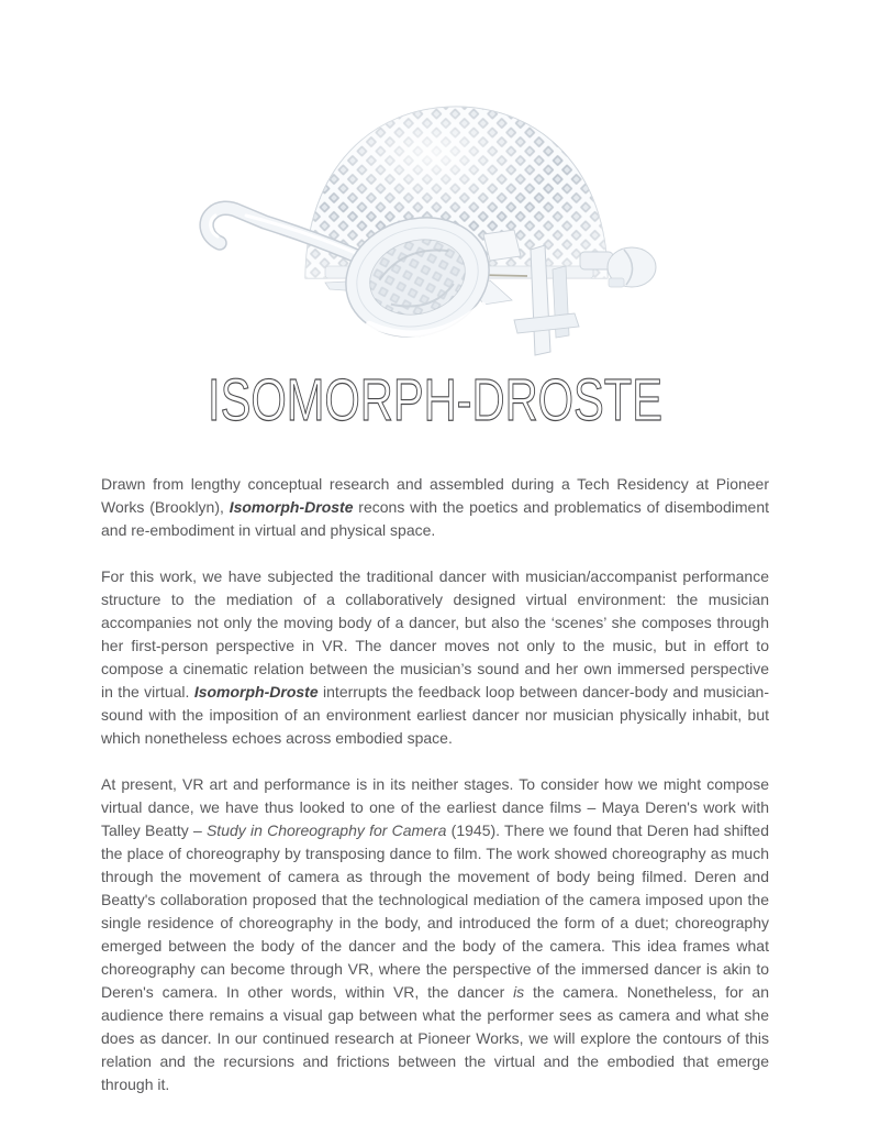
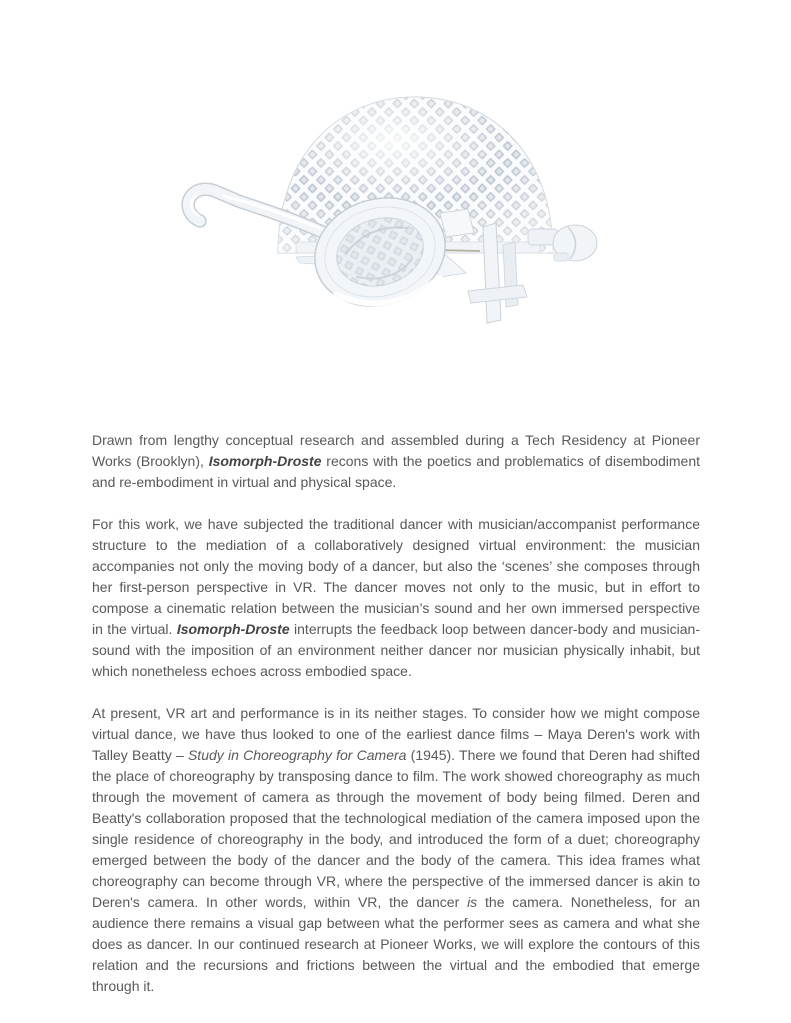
- ISOMORPH-DROSTE
  Drawn from lengthy conceptual research and assembled during a Tech Residency at Pioneer Works (Brooklyn), Isomorph-Droste recons with the poetics and problematics of disembodiment and re-embodiment in virtual and physical space.
- For this work, we have subjected the traditional dancer with musician/accompanist performance structure to the mediation of a collaboratively designed virtual environment: the musician accompanies not only the moving body of a dancer, but also the ‘scenes’ she composes through her first-person perspective in VR. The dancer moves not only to the music, but in effort to compose a cinematic relation between the musician’s sound and her own immersed perspective in the virtual. Isomorph-Droste interrupts the feedback loop between dancer-body and musician-sound with the imposition of an environment earliest dancer nor musician physically inhabit, but which nonetheless echoes across embodied space.
+ For this work, we have subjected the traditional dancer with musician/accompanist performance structure to the mediation of a collaboratively designed virtual environment: the musician accompanies not only the moving body of a dancer, but also the ‘scenes’ she composes through her first-person perspective in VR. The dancer moves not only to the music, but in effort to compose a cinematic relation between the musician’s sound and her own immersed perspective in the virtual. Isomorph-Droste interrupts the feedback loop between dancer-body and musician-sound with the imposition of an environment neither dancer nor musician physically inhabit, but which nonetheless echoes across embodied space.
  At present, VR art and performance is in its neither stages. To consider how we might compose virtual dance, we have thus looked to one of the earliest dance films – Maya Deren's work with Talley Beatty – Study in Choreography for Camera (1945). There we found that Deren had shifted the place of choreography by transposing dance to film. The work showed choreography as much through the movement of camera as through the movement of body being filmed. Deren and Beatty's collaboration proposed that the technological mediation of the camera imposed upon the single residence of choreography in the body, and introduced the form of a duet; choreography emerged between the body of the dancer and the body of the camera. This idea frames what choreography can become through VR, where the perspective of the immersed dancer is akin to Deren's camera. In other words, within VR, the dancer is the camera. Nonetheless, for an audience there remains a visual gap between what the performer sees as camera and what she does as dancer. In our continued research at Pioneer Works, we will explore the contours of this relation and the recursions and frictions between the virtual and the embodied that emerge through it.
